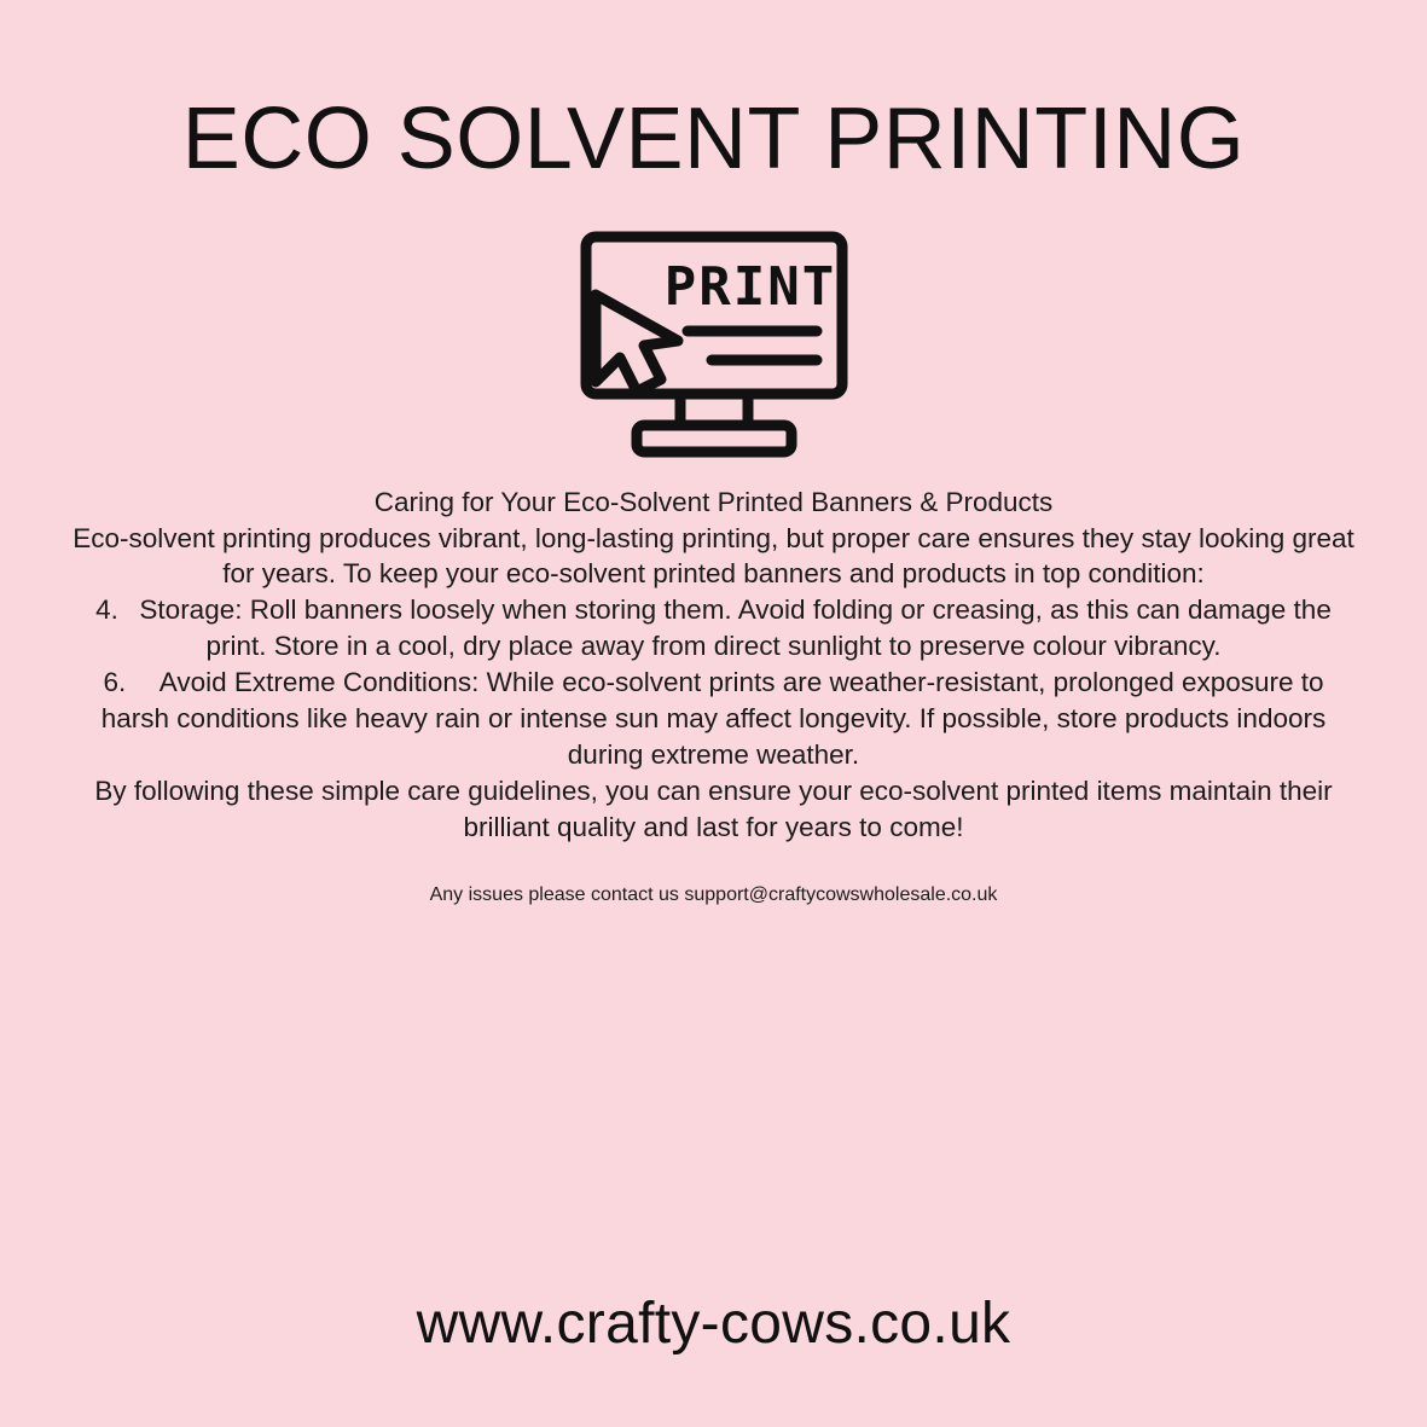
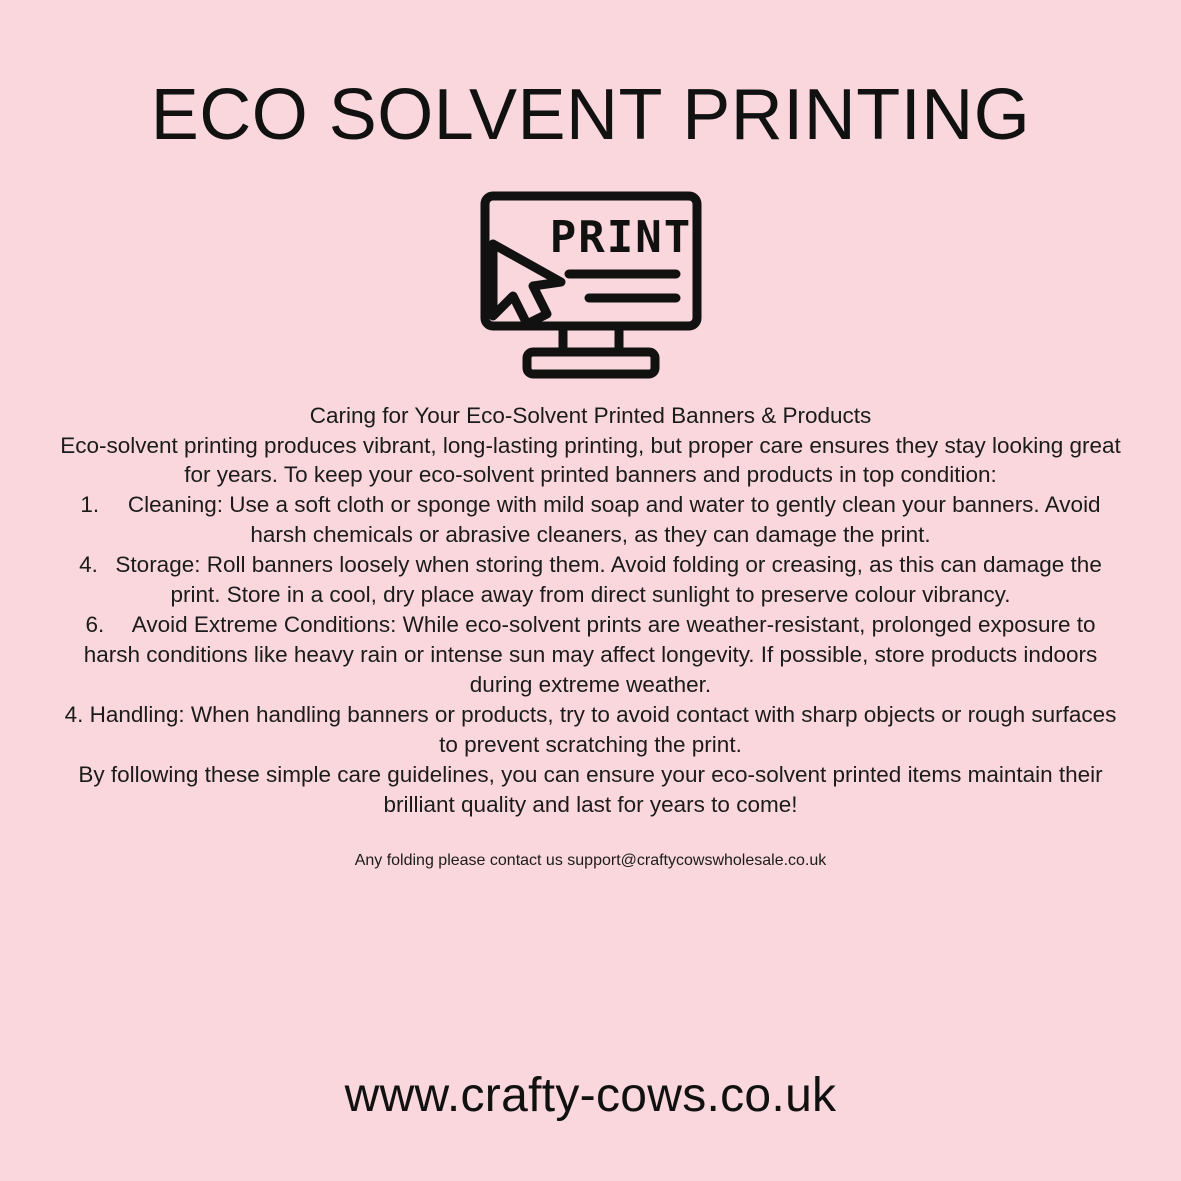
  ECO SOLVENT PRINTING
  PRINT
  Caring for Your Eco-Solvent Printed Banners & Products
  Eco-solvent printing produces vibrant, long-lasting printing, but proper care ensures they stay looking great for years. To keep your eco-solvent printed banners and products in top condition:
+ 1. Cleaning: Use a soft cloth or sponge with mild soap and water to gently clean your banners. Avoid harsh chemicals or abrasive cleaners, as they can damage the print.
  4. Storage: Roll banners loosely when storing them. Avoid folding or creasing, as this can damage the print. Store in a cool, dry place away from direct sunlight to preserve colour vibrancy.
  6. Avoid Extreme Conditions: While eco-solvent prints are weather-resistant, prolonged exposure to harsh conditions like heavy rain or intense sun may affect longevity. If possible, store products indoors during extreme weather.
+ 4. Handling: When handling banners or products, try to avoid contact with sharp objects or rough surfaces to prevent scratching the print.
  By following these simple care guidelines, you can ensure your eco-solvent printed items maintain their brilliant quality and last for years to come!
- Any issues please contact us support@craftycowswholesale.co.uk
+ Any folding please contact us support@craftycowswholesale.co.uk
  www.crafty-cows.co.uk
